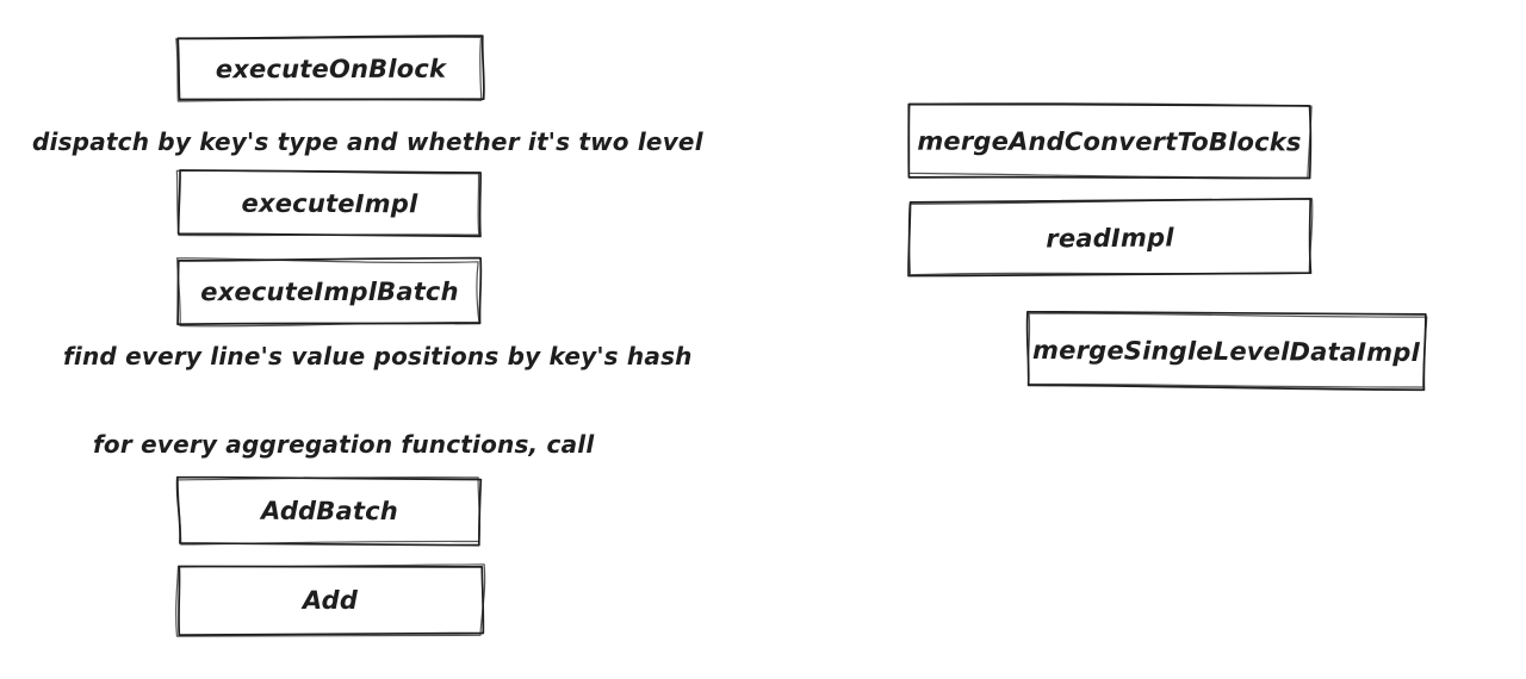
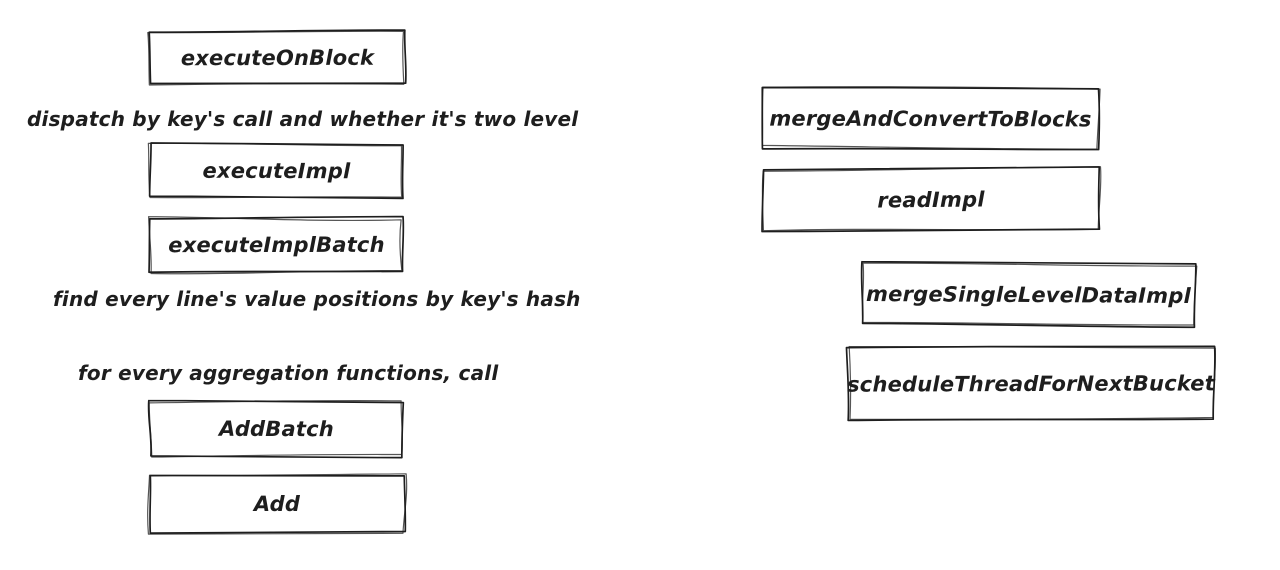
  executeOnBlock
  executeImpl
  executeImplBatch
  AddBatch
  Add
  mergeAndConvertToBlocks
  readImpl
  mergeSingleLevelDataImpl
+ scheduleThreadForNextBucket
- dispatch by key's type and whether it's two level
+ dispatch by key's call and whether it's two level
  find every line's value positions by key's hash
  for every aggregation functions, call
